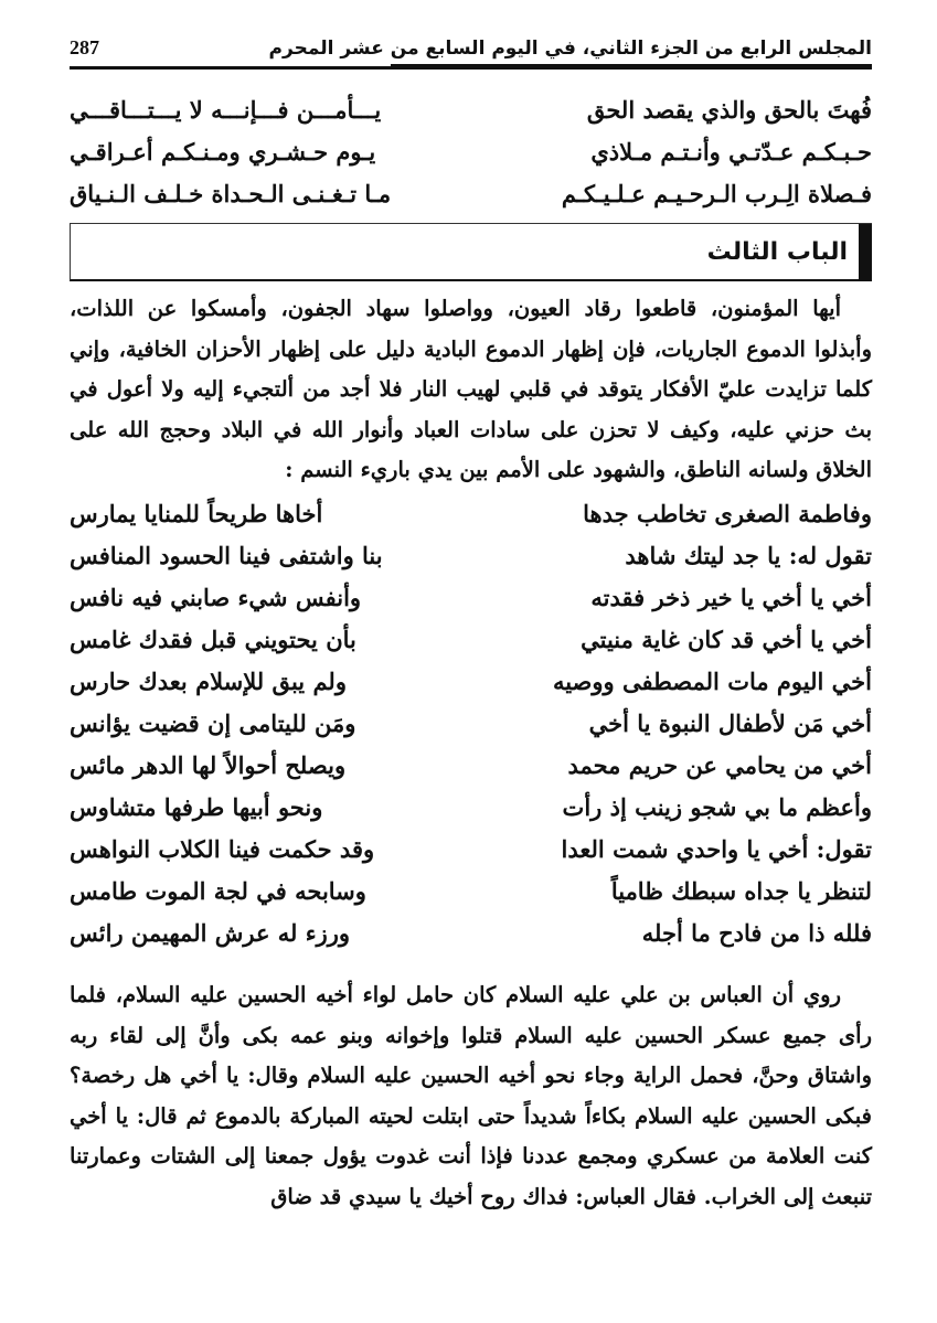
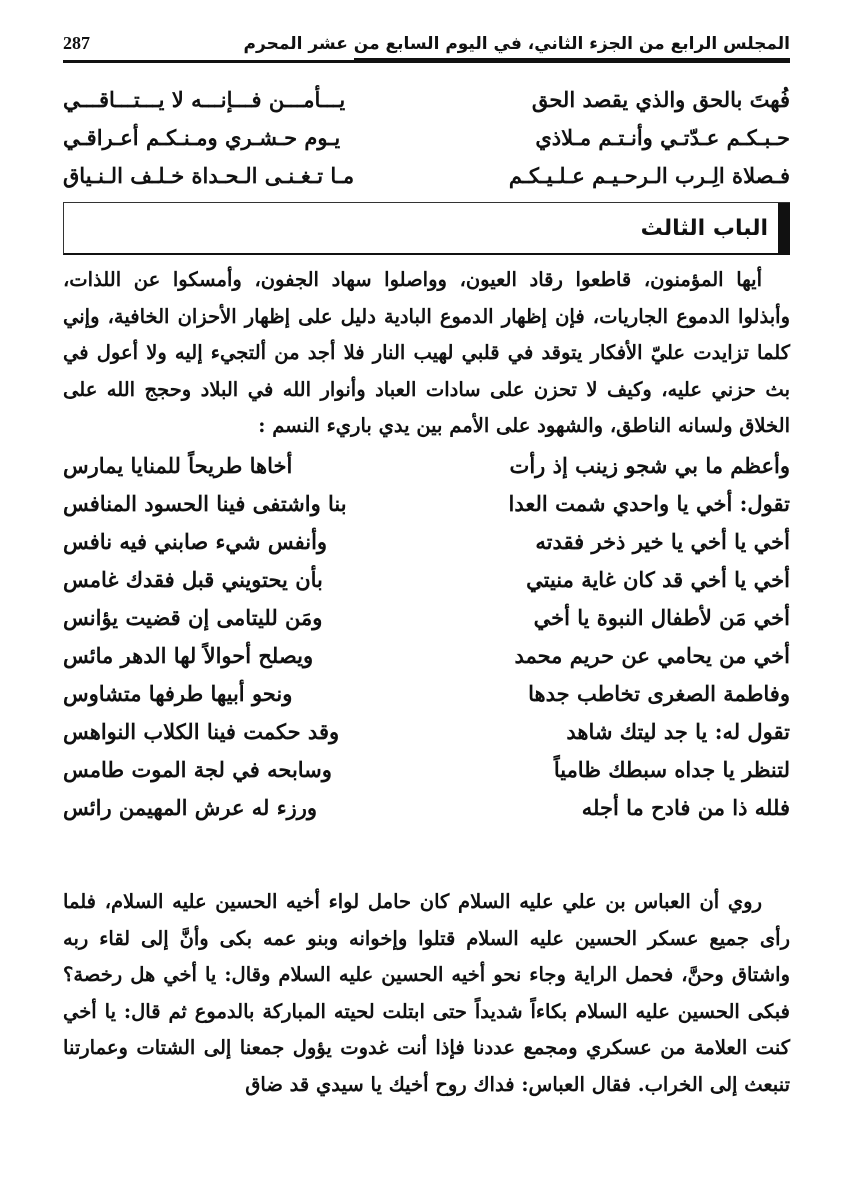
  المجلس الرابع من الجزء الثاني، في اليوم السابع من عشر المحرم
  287
  فُهتَ بالحق والذي يقصد الحق
  يـــأمـــن فـــإنـــه لا يـــتـــاقـــي
  حـبـكـم عـدّتـي وأنـتـم مـلاذي
  يـوم حـشـري ومـنـكـم أعـراقـي
  فـصلاة الِـرب الـرحـيـم عـلـيـكـم
  مـا تـغـنـى الـحـداة خـلـف الـنـياق
  الباب الثالث
  أيها المؤمنون، قاطعوا رقاد العيون، وواصلوا سهاد الجفون، وأمسكوا عن اللذات، وأبذلوا الدموع الجاريات، فإن إظهار الدموع البادية دليل على إظهار الأحزان الخافية، وإني كلما تزايدت عليّ الأفكار يتوقد في قلبي لهيب النار فلا أجد من ألتجيء إليه ولا أعول في بث حزني عليه، وكيف لا تحزن على سادات العباد وأنوار الله في البلاد وحجج الله على الخلاق ولسانه الناطق، والشهود على الأمم بين يدي باريء النسم :
- وفاطمة الصغرى تخاطب جدها
+ وأعظم ما بي شجو زينب إذ رأت
  أخاها طريحاً للمنايا يمارس
- تقول له: يا جد ليتك شاهد
+ تقول: أخي يا واحدي شمت العدا
  بنا واشتفى فينا الحسود المنافس
  أخي يا أخي يا خير ذخر فقدته
  وأنفس شيء صابني فيه نافس
  أخي يا أخي قد كان غاية منيتي
  بأن يحتويني قبل فقدك غامس
- أخي اليوم مات المصطفى ووصيه
- ولم يبق للإسلام بعدك حارس
  أخي مَن لأطفال النبوة يا أخي
  ومَن لليتامى إن قضيت يؤانس
  أخي من يحامي عن حريم محمد
  ويصلح أحوالاً لها الدهر مائس
- وأعظم ما بي شجو زينب إذ رأت
+ وفاطمة الصغرى تخاطب جدها
  ونحو أبيها طرفها متشاوس
- تقول: أخي يا واحدي شمت العدا
+ تقول له: يا جد ليتك شاهد
  وقد حكمت فينا الكلاب النواهس
  لتنظر يا جداه سبطك ظامياً
  وسابحه في لجة الموت طامس
  فلله ذا من فادح ما أجله
  ورزء له عرش المهيمن رائس
  روي أن العباس بن علي عليه السلام كان حامل لواء أخيه الحسين عليه السلام، فلما رأى جميع عسكر الحسين عليه السلام قتلوا وإخوانه وبنو عمه بكى وأنَّ إلى لقاء ربه واشتاق وحنَّ، فحمل الراية وجاء نحو أخيه الحسين عليه السلام وقال: يا أخي هل رخصة؟ فبكى الحسين عليه السلام بكاءاً شديداً حتى ابتلت لحيته المباركة بالدموع ثم قال: يا أخي كنت العلامة من عسكري ومجمع عددنا فإذا أنت غدوت يؤول جمعنا إلى الشتات وعمارتنا تنبعث إلى الخراب. فقال العباس: فداك روح أخيك يا سيدي قد ضاق
